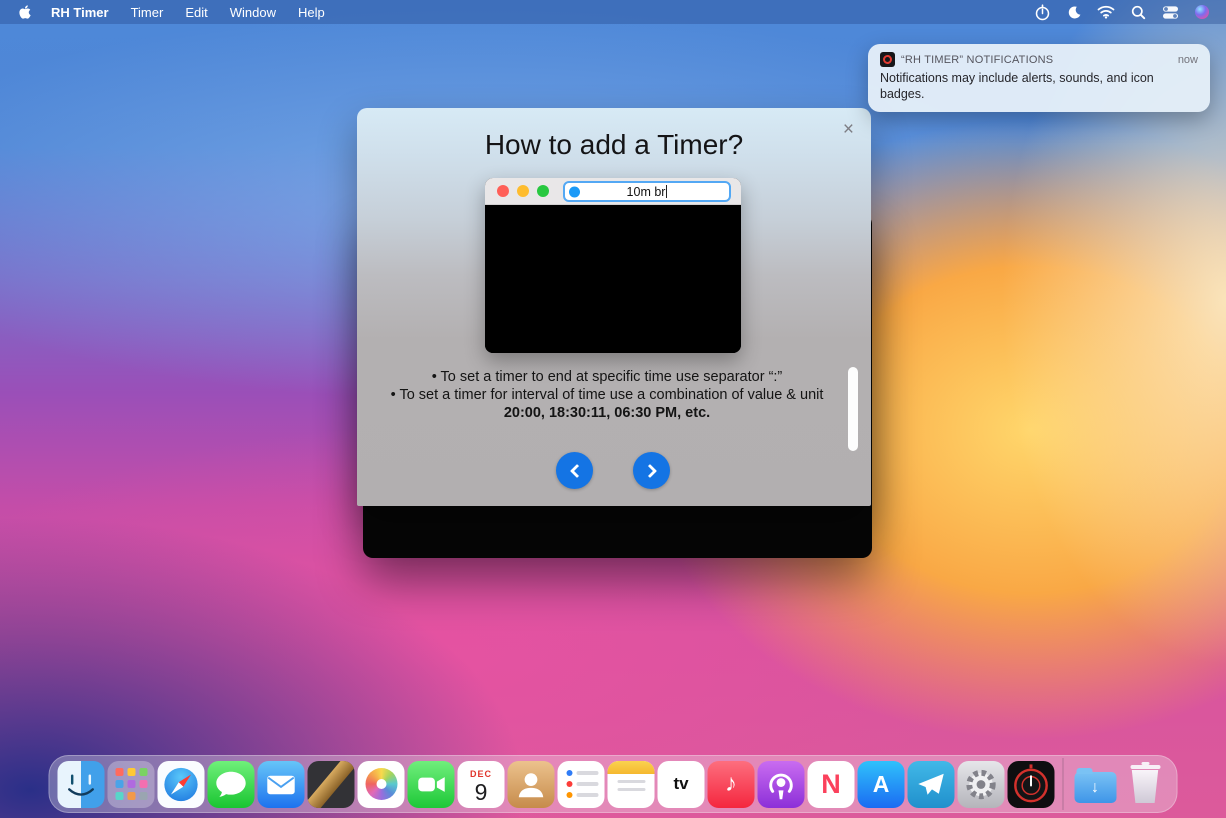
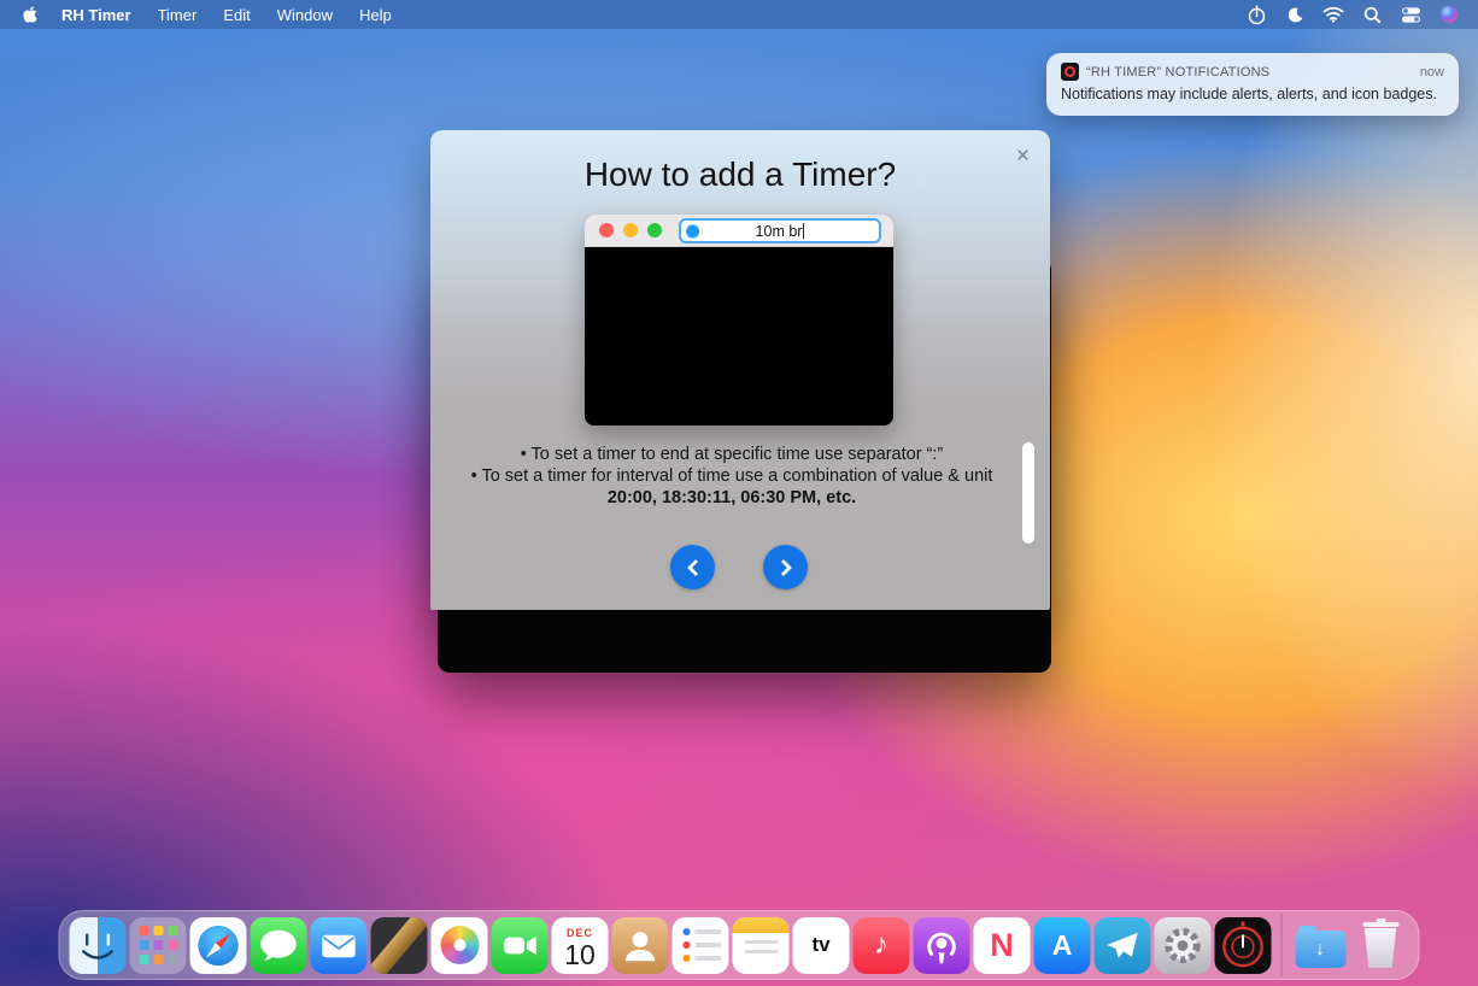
  RH Timer
  Timer
  Edit
  Window
  Help
  “RH TIMER” NOTIFICATIONS
  now
- Notifications may include alerts, sounds, and icon badges.
+ Notifications may include alerts, alerts, and icon badges.
  How to add a Timer?
  ×
  10m br
  • To set a timer to end at specific time use separator “:”
  • To set a timer for interval of time use a combination of value & unit
  20:00, 18:30:11, 06:30 PM, etc.
  DEC
- 9
+ 10
  tv
  ♪
  N
  A
  ↓
